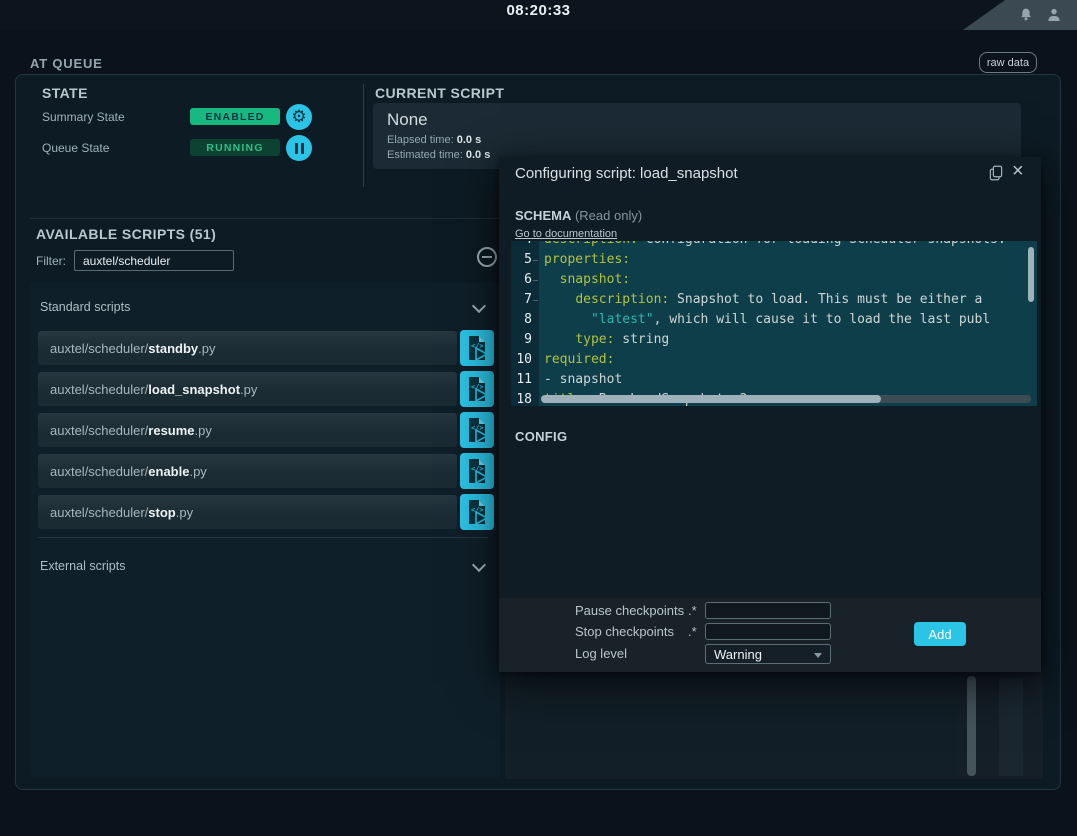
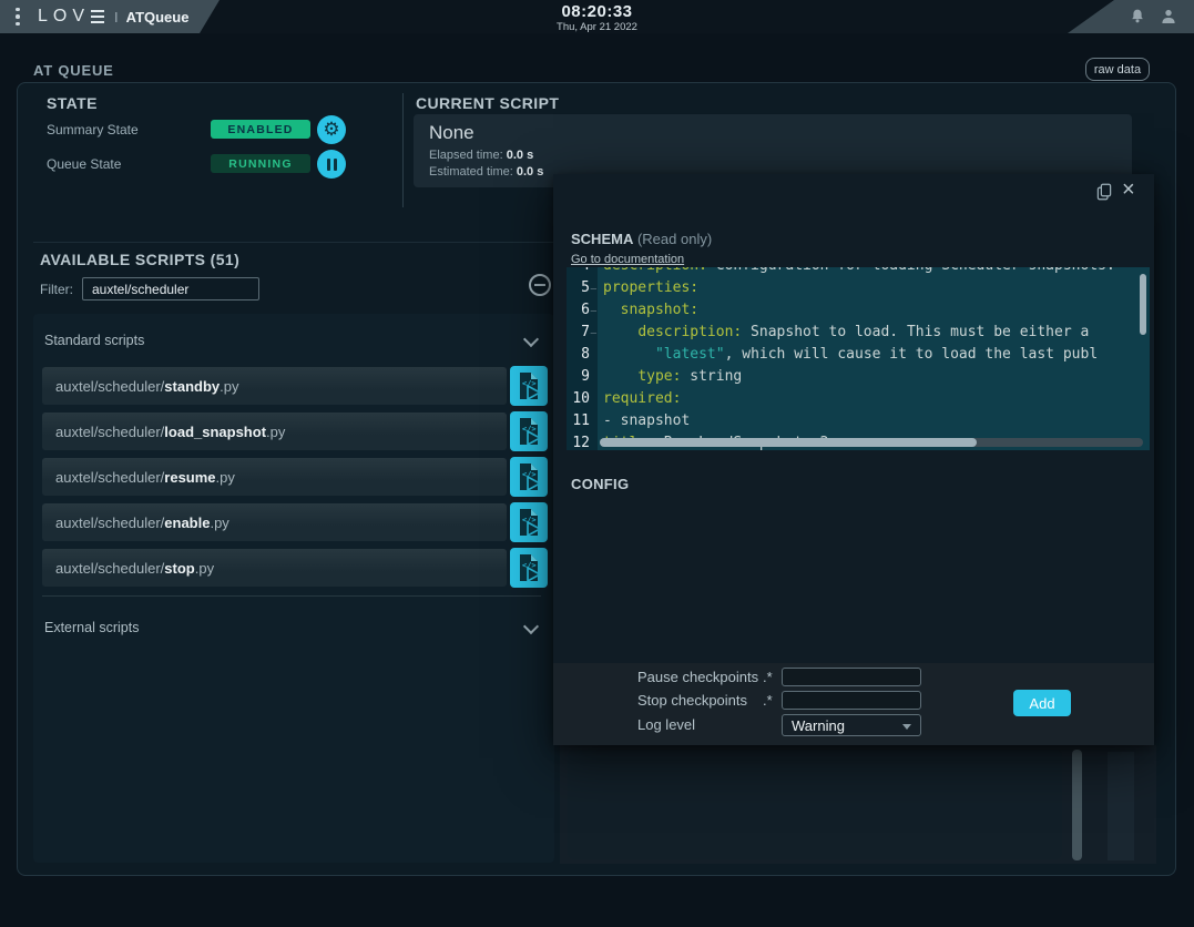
+ LOV
+ I
+ ATQueue
  08:20:33
+ Thu, Apr 21 2022
  AT QUEUE
  raw data
  STATE
  Summary State
  ENABLED
  ⚙
  Queue State
  RUNNING
  CURRENT SCRIPT
  None
  Elapsed time: 0.0 s
  Estimated time: 0.0 s
  AVAILABLE SCRIPTS (51)
  Filter:
  auxtel/scheduler
  Standard scripts
  auxtel/scheduler/
  standby
  .py
  </>
  auxtel/scheduler/
  load_snapshot
  .py
  </>
  auxtel/scheduler/
  resume
  .py
  </>
  auxtel/scheduler/
  enable
  .py
  </>
  auxtel/scheduler/
  stop
  .py
  </>
  External scripts
- Configuring script: load_snapshot
  ×
  SCHEMA (Read only)
  Go to documentation
  5
  –
  6
  –
  7
  –
  8
  9
  10
  11
- 18
+ 12
  properties:
  snapshot:
  description: Snapshot to load. This must be either a
  "latest", which will cause it to load the last publ
  type: string
  required:
  - snapshot
  CONFIG
  Pause checkpoints
  .*
  Stop checkpoints
  .*
  Log level
  Warning
  Add
